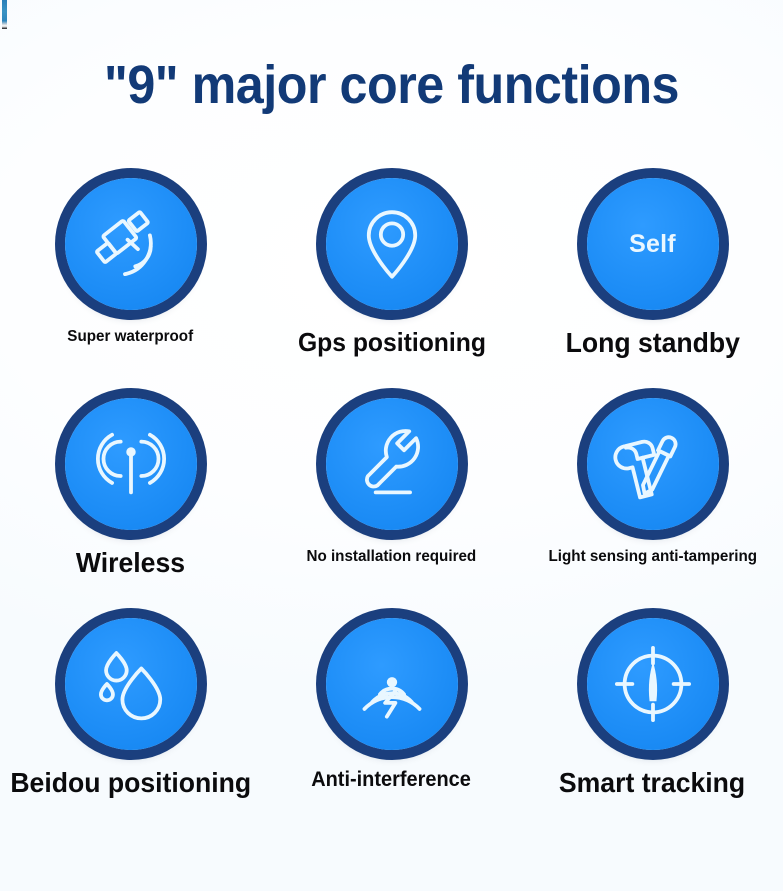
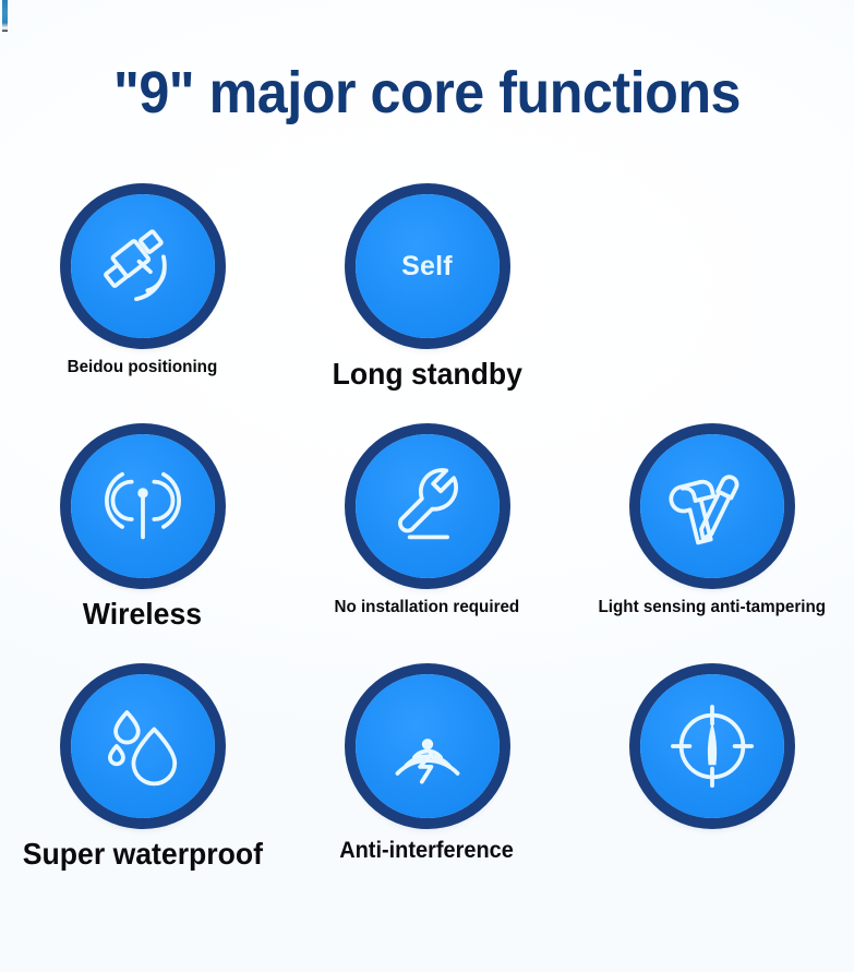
  "9" major core functions
- Super waterproof
+ Beidou positioning
- Gps positioning
  Self
  Long standby
  Wireless
  No installation required
  Light sensing anti-tampering
- Beidou positioning
+ Super waterproof
  Anti-interference
- Smart tracking
